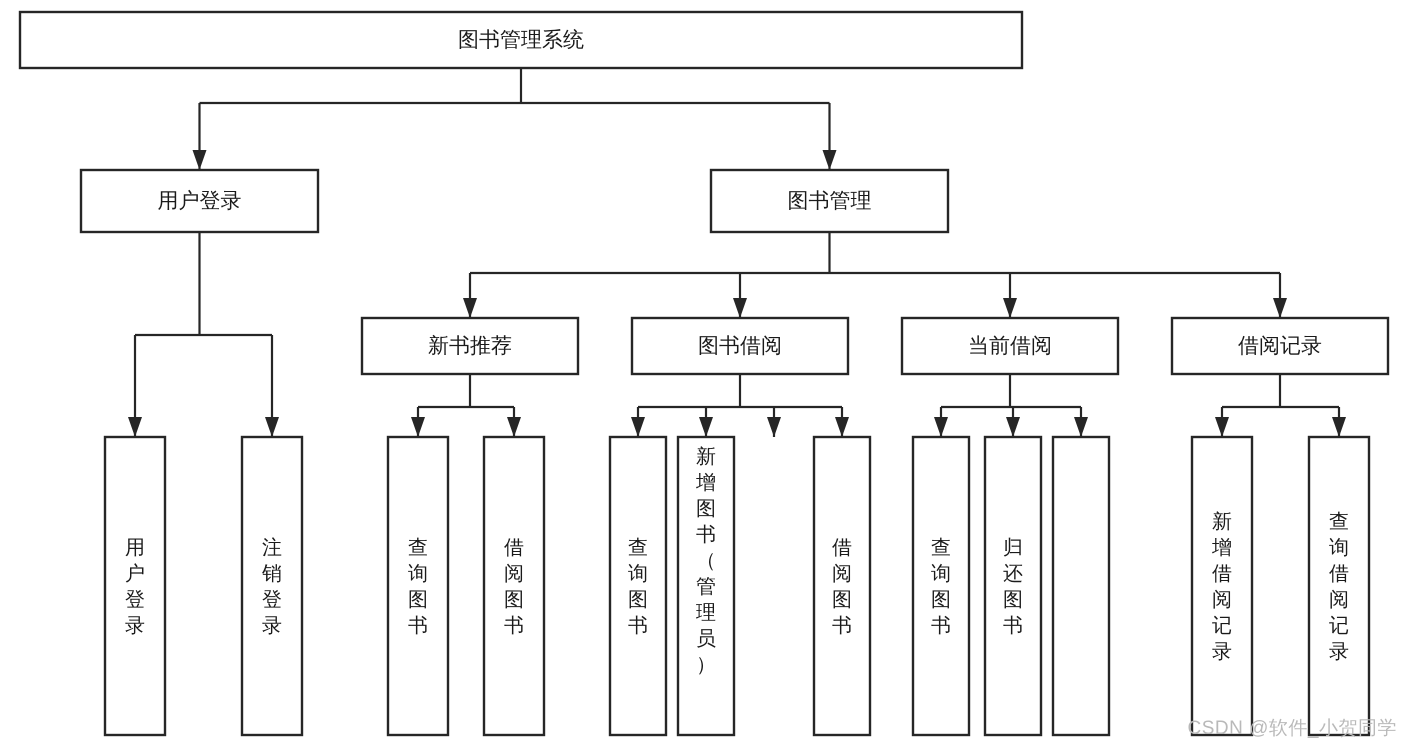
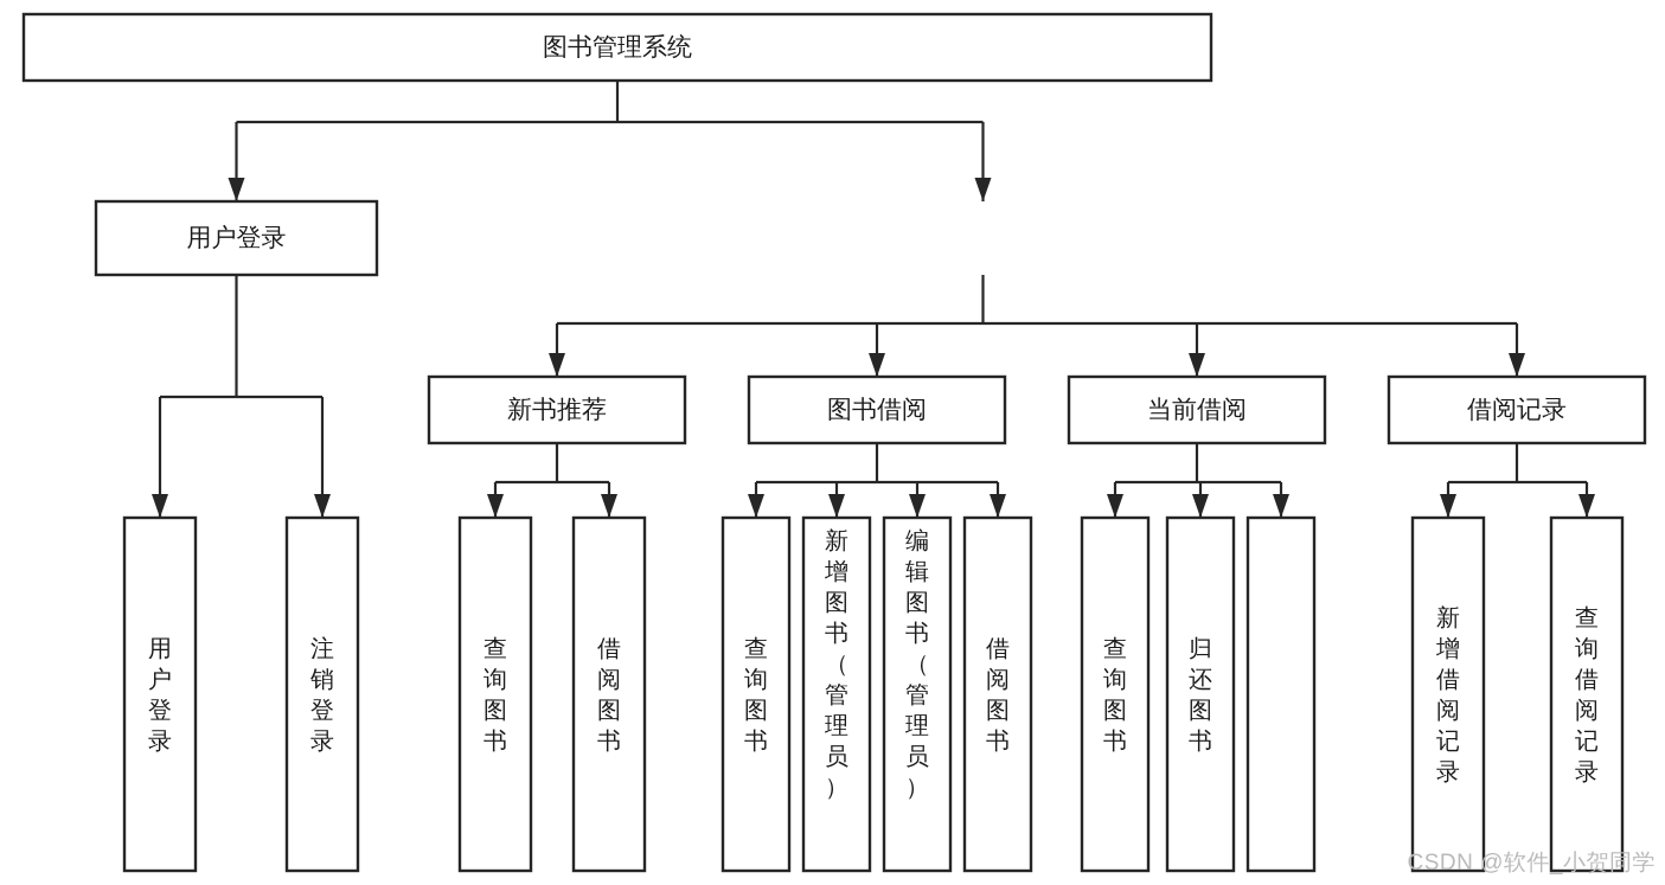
  图书管理系统
  用户登录
  用户登录
  注销登录
- 图书管理
  新书推荐
  查询图书
  借阅图书
  图书借阅
  查询图书
  新增图书（管理员）
+ 编辑图书（管理员）
  借阅图书
  当前借阅
  查询图书
  归还图书
  借阅记录
  新增借阅记录
  查询借阅记录
  CSDN @软件_小贺同学
